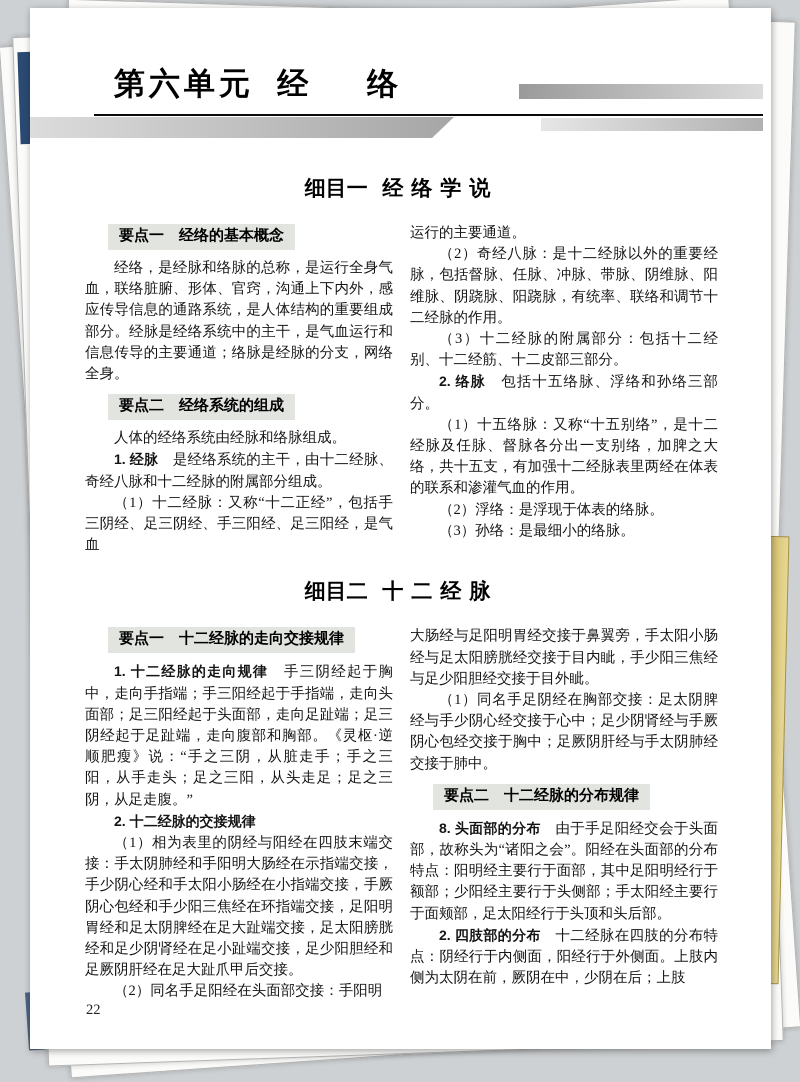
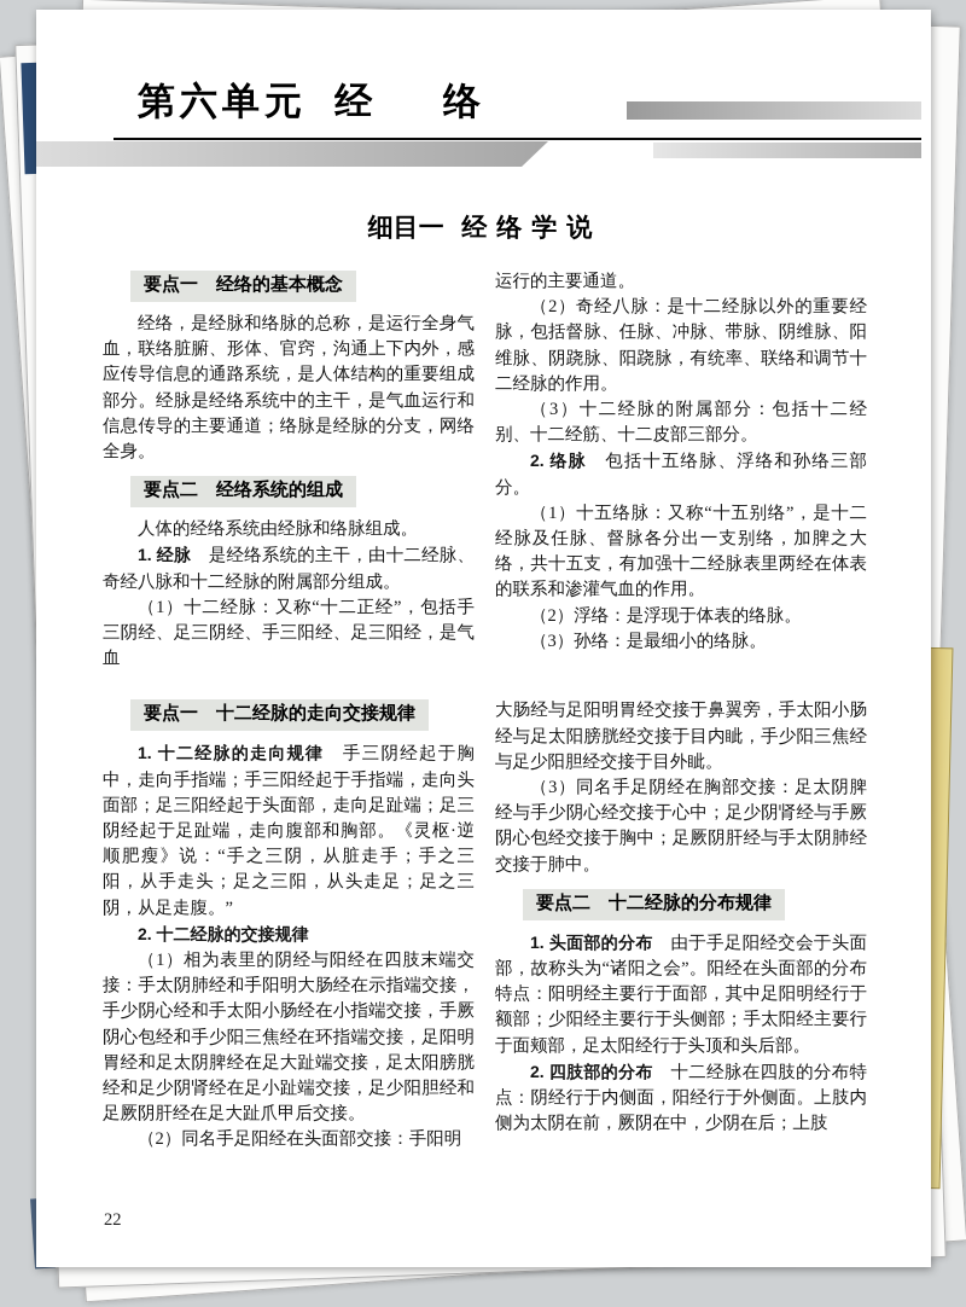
  第六单元 经络
  细目一 经络学说
  要点一 经络的基本概念
  经络，是经脉和络脉的总称，是运行全身气血，联络脏腑、形体、官窍，沟通上下内外，感应传导信息的通路系统，是人体结构的重要组成部分。经脉是经络系统中的主干，是气血运行和信息传导的主要通道；络脉是经脉的分支，网络全身。
  要点二 经络系统的组成
  人体的经络系统由经脉和络脉组成。
  1. 经脉 是经络系统的主干，由十二经脉、奇经八脉和十二经脉的附属部分组成。
  （1）十二经脉：又称“十二正经”，包括手三阴经、足三阴经、手三阳经、足三阳经，是气血
  运行的主要通道。
  （2）奇经八脉：是十二经脉以外的重要经脉，包括督脉、任脉、冲脉、带脉、阴维脉、阳维脉、阴跷脉、阳跷脉，有统率、联络和调节十二经脉的作用。
  （3）十二经脉的附属部分：包括十二经别、十二经筋、十二皮部三部分。
  2. 络脉 包括十五络脉、浮络和孙络三部分。
  （1）十五络脉：又称“十五别络”，是十二经脉及任脉、督脉各分出一支别络，加脾之大络，共十五支，有加强十二经脉表里两经在体表的联系和渗灌气血的作用。
  （2）浮络：是浮现于体表的络脉。
  （3）孙络：是最细小的络脉。
- 细目二 十二经脉
  要点一 十二经脉的走向交接规律
  1. 十二经脉的走向规律 手三阴经起于胸中，走向手指端；手三阳经起于手指端，走向头面部；足三阳经起于头面部，走向足趾端；足三阴经起于足趾端，走向腹部和胸部。《灵枢·逆顺肥瘦》说：“手之三阴，从脏走手；手之三阳，从手走头；足之三阳，从头走足；足之三阴，从足走腹。”
  2. 十二经脉的交接规律
  （1）相为表里的阴经与阳经在四肢末端交接：手太阴肺经和手阳明大肠经在示指端交接，手少阴心经和手太阳小肠经在小指端交接，手厥阴心包经和手少阳三焦经在环指端交接，足阳明胃经和足太阴脾经在足大趾端交接，足太阳膀胱经和足少阴肾经在足小趾端交接，足少阳胆经和足厥阴肝经在足大趾爪甲后交接。
  （2）同名手足阳经在头面部交接：手阳明
  大肠经与足阳明胃经交接于鼻翼旁，手太阳小肠经与足太阳膀胱经交接于目内眦，手少阳三焦经与足少阳胆经交接于目外眦。
- （1）同名手足阴经在胸部交接：足太阴脾经与手少阴心经交接于心中；足少阴肾经与手厥阴心包经交接于胸中；足厥阴肝经与手太阴肺经交接于肺中。
+ （3）同名手足阴经在胸部交接：足太阴脾经与手少阴心经交接于心中；足少阴肾经与手厥阴心包经交接于胸中；足厥阴肝经与手太阴肺经交接于肺中。
  要点二 十二经脉的分布规律
- 8. 头面部的分布 由于手足阳经交会于头面部，故称头为“诸阳之会”。阳经在头面部的分布特点：阳明经主要行于面部，其中足阳明经行于额部；少阳经主要行于头侧部；手太阳经主要行于面颊部，足太阳经行于头顶和头后部。
+ 1. 头面部的分布 由于手足阳经交会于头面部，故称头为“诸阳之会”。阳经在头面部的分布特点：阳明经主要行于面部，其中足阳明经行于额部；少阳经主要行于头侧部；手太阳经主要行于面颊部，足太阳经行于头顶和头后部。
  2. 四肢部的分布 十二经脉在四肢的分布特点：阴经行于内侧面，阳经行于外侧面。上肢内侧为太阴在前，厥阴在中，少阴在后；上肢
  22
